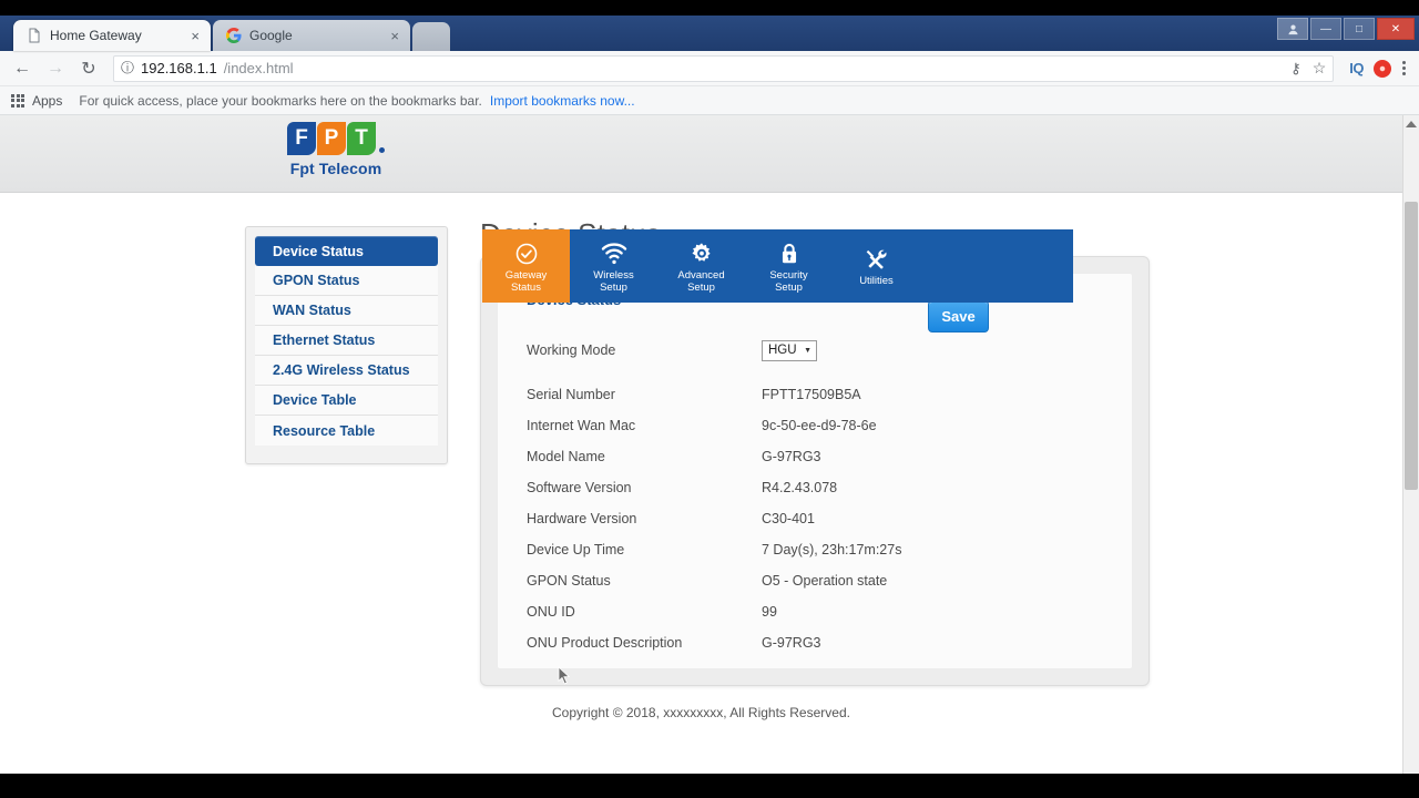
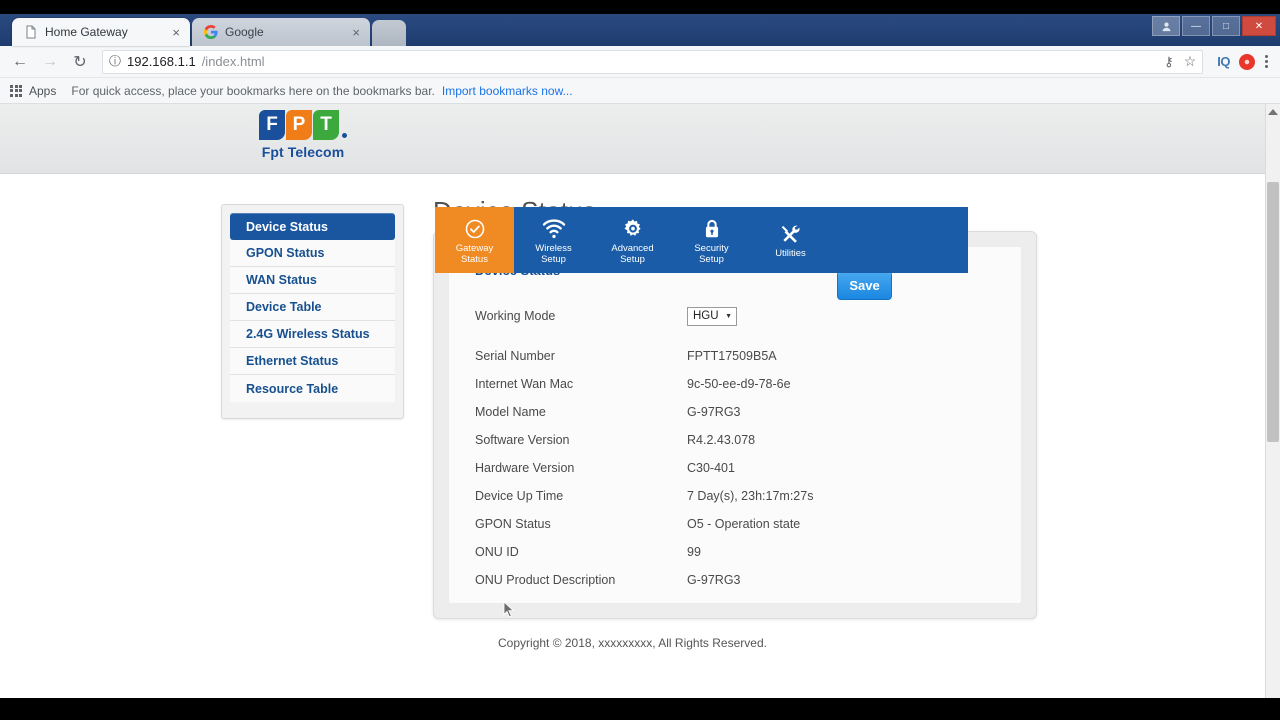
  Home Gateway
  ×
  Google
  ×
  —
  □
  ✕
  ←
  →
  ↻
  ⓘ
  192.168.1.1
  /index.html
  ⚷
  ☆
  IQ
  Apps
  For quick access, place your bookmarks here on the bookmarks bar.
  Import bookmarks now...
  F
  P
  T
  Fpt Telecom
  Gateway
  Status
  Wireless
  Setup
  Advanced
  Setup
  Security
  Setup
  Utilities
  Device Status
  GPON Status
  WAN Status
- Ethernet Status
+ Device Table
  2.4G Wireless Status
- Device Table
+ Ethernet Status
  Resource Table
  Working Mode
  HGU
  Save
  Serial Number
  FPTT17509B5A
  Internet Wan Mac
  9c-50-ee-d9-78-6e
  Model Name
  G-97RG3
  Software Version
  R4.2.43.078
  Hardware Version
  C30-401
  Device Up Time
  7 Day(s), 23h:17m:27s
  GPON Status
  O5 - Operation state
  ONU ID
  99
  ONU Product Description
  G-97RG3
  Copyright © 2018, xxxxxxxxx, All Rights Reserved.
